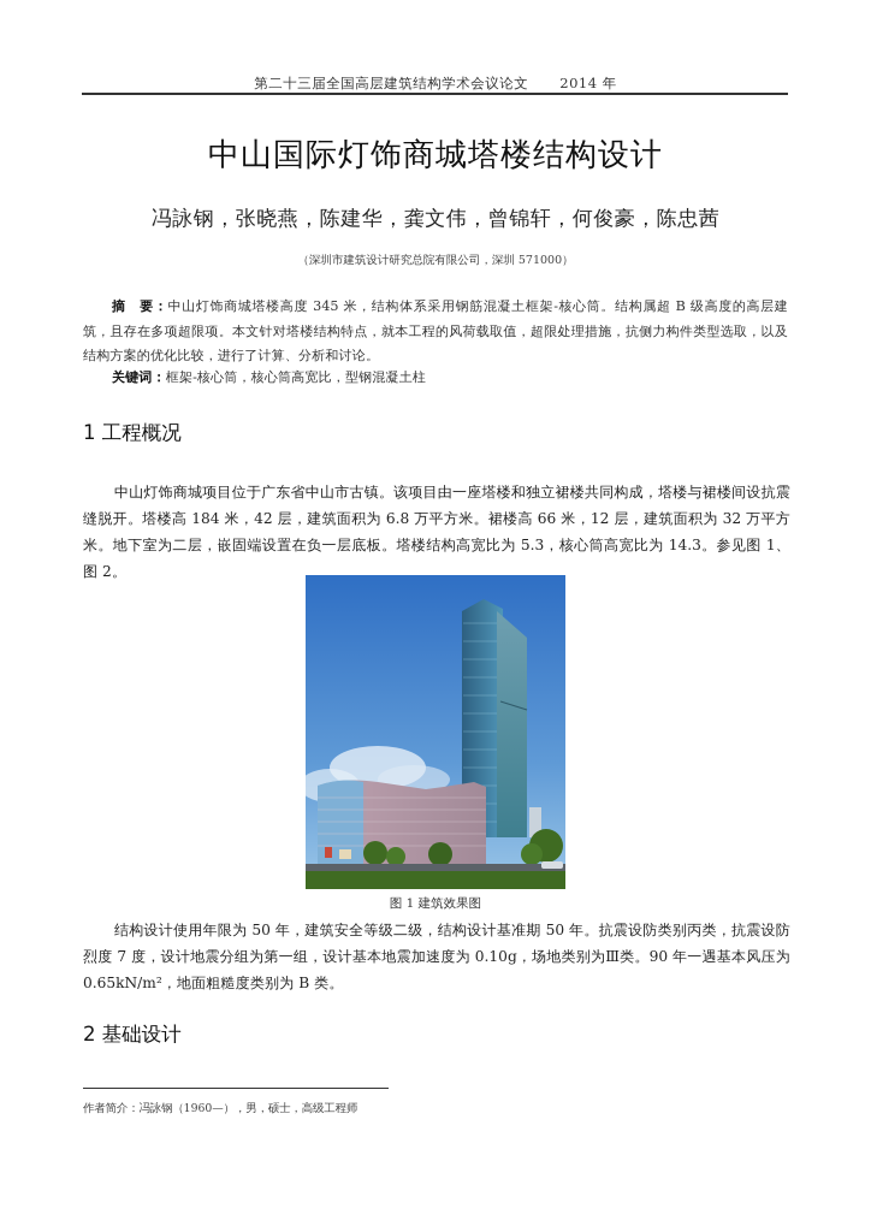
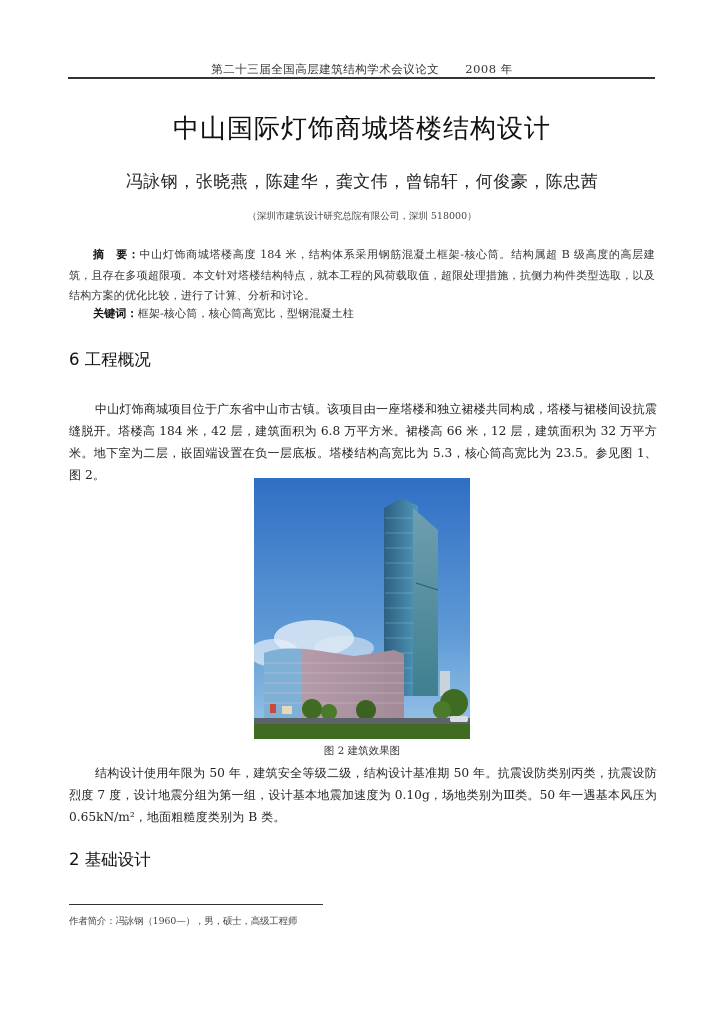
- 第二十三届全国高层建筑结构学术会议论文 2014 年
+ 第二十三届全国高层建筑结构学术会议论文 2008 年
  中山国际灯饰商城塔楼结构设计
  冯詠钢，张晓燕，陈建华，龚文伟，曾锦轩，何俊豪，陈忠茜
- （深圳市建筑设计研究总院有限公司，深圳 571000）
+ （深圳市建筑设计研究总院有限公司，深圳 518000）
- 摘 要：中山灯饰商城塔楼高度 345 米，结构体系采用钢筋混凝土框架-核心筒。结构属超 B 级高度的高层建筑，且存在多项超限项。本文针对塔楼结构特点，就本工程的风荷载取值，超限处理措施，抗侧力构件类型选取，以及结构方案的优化比较，进行了计算、分析和讨论。
+ 摘 要：中山灯饰商城塔楼高度 184 米，结构体系采用钢筋混凝土框架-核心筒。结构属超 B 级高度的高层建筑，且存在多项超限项。本文针对塔楼结构特点，就本工程的风荷载取值，超限处理措施，抗侧力构件类型选取，以及结构方案的优化比较，进行了计算、分析和讨论。
  关键词：框架-核心筒，核心筒高宽比，型钢混凝土柱
- 1 工程概况
+ 6 工程概况
- 中山灯饰商城项目位于广东省中山市古镇。该项目由一座塔楼和独立裙楼共同构成，塔楼与裙楼间设抗震缝脱开。塔楼高 184 米，42 层，建筑面积为 6.8 万平方米。裙楼高 66 米，12 层，建筑面积为 32 万平方米。地下室为二层，嵌固端设置在负一层底板。塔楼结构高宽比为 5.3，核心筒高宽比为 14.3。参见图 1、图 2。
+ 中山灯饰商城项目位于广东省中山市古镇。该项目由一座塔楼和独立裙楼共同构成，塔楼与裙楼间设抗震缝脱开。塔楼高 184 米，42 层，建筑面积为 6.8 万平方米。裙楼高 66 米，12 层，建筑面积为 32 万平方米。地下室为二层，嵌固端设置在负一层底板。塔楼结构高宽比为 5.3，核心筒高宽比为 23.5。参见图 1、图 2。
- 图 1 建筑效果图
+ 图 2 建筑效果图
- 结构设计使用年限为 50 年，建筑安全等级二级，结构设计基准期 50 年。抗震设防类别丙类，抗震设防烈度 7 度，设计地震分组为第一组，设计基本地震加速度为 0.10g，场地类别为Ⅲ类。90 年一遇基本风压为 0.65kN/m²，地面粗糙度类别为 B 类。
+ 结构设计使用年限为 50 年，建筑安全等级二级，结构设计基准期 50 年。抗震设防类别丙类，抗震设防烈度 7 度，设计地震分组为第一组，设计基本地震加速度为 0.10g，场地类别为Ⅲ类。50 年一遇基本风压为 0.65kN/m²，地面粗糙度类别为 B 类。
  2 基础设计
  作者简介：冯詠钢（1960—），男，硕士，高级工程师
